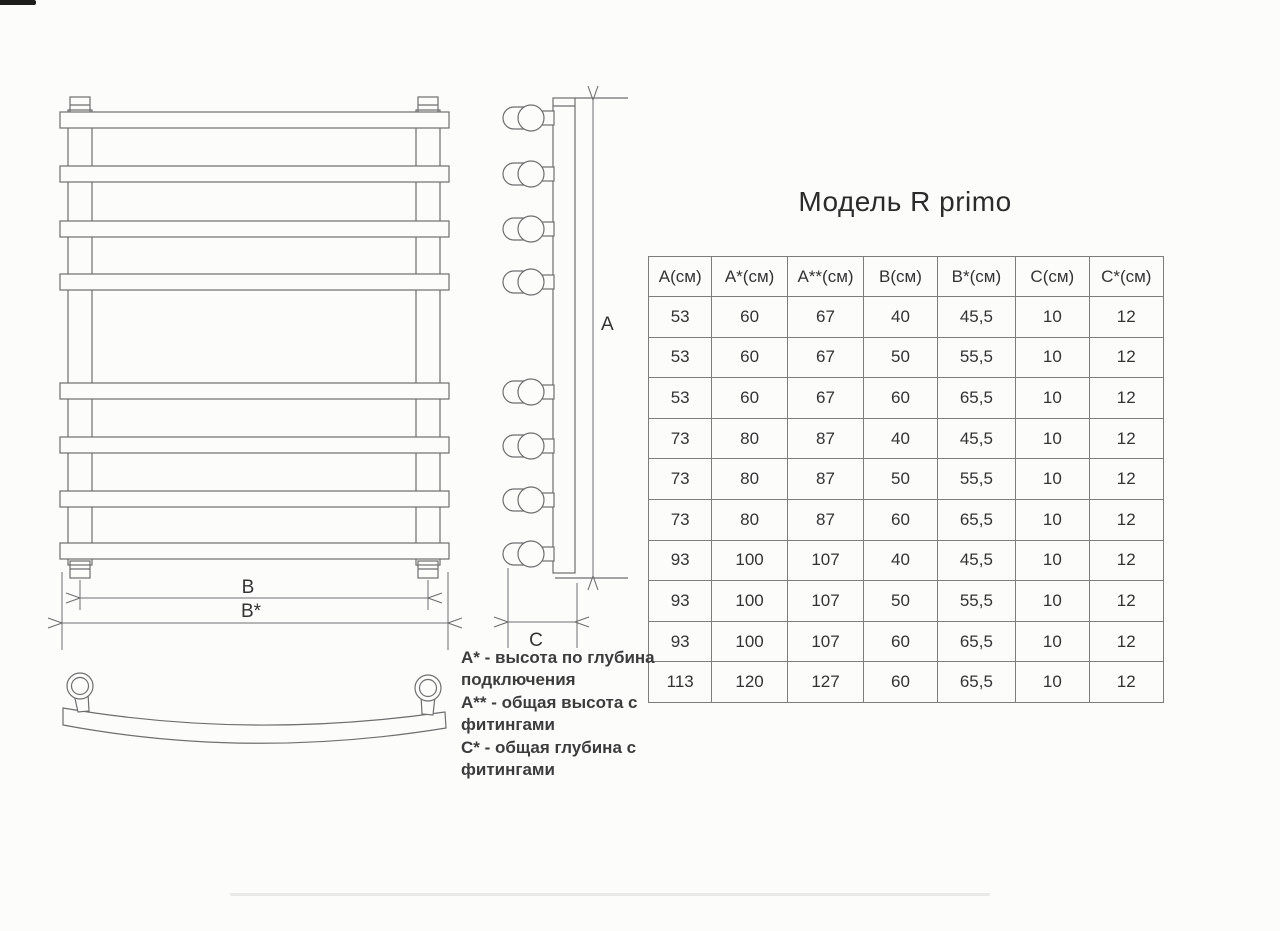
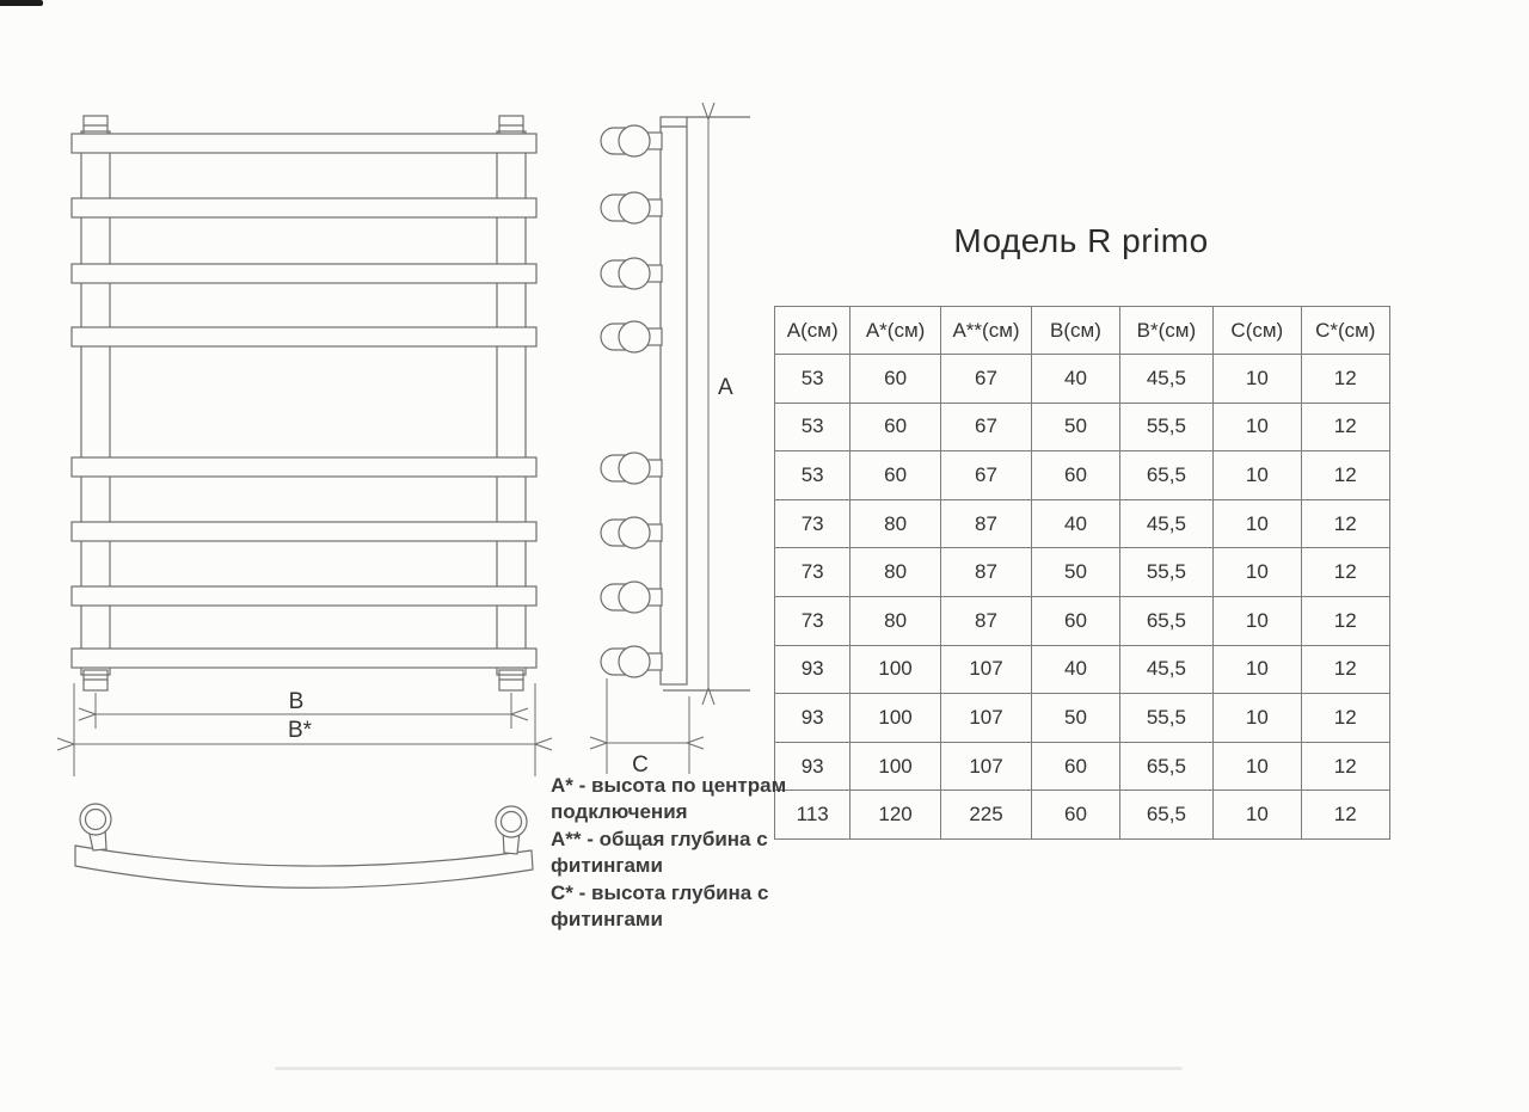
  B
  B*
  A
  C
  Модель R primo
  А(см)	А*(см)	А**(см)	В(см)	В*(см)	С(см)	С*(см)
  53	60	67	40	45,5	10	12
  53	60	67	50	55,5	10	12
  53	60	67	60	65,5	10	12
  73	80	87	40	45,5	10	12
  73	80	87	50	55,5	10	12
  73	80	87	60	65,5	10	12
  93	100	107	40	45,5	10	12
  93	100	107	50	55,5	10	12
  93	100	107	60	65,5	10	12
- 113	120	127	60	65,5	10	12
+ 113	120	225	60	65,5	10	12
- А* - высота по глубина
+ А* - высота по центрам
  подключения
- А** - общая высота с
+ А** - общая глубина с
  фитингами
- С* - общая глубина с
+ С* - высота глубина с
  фитингами
